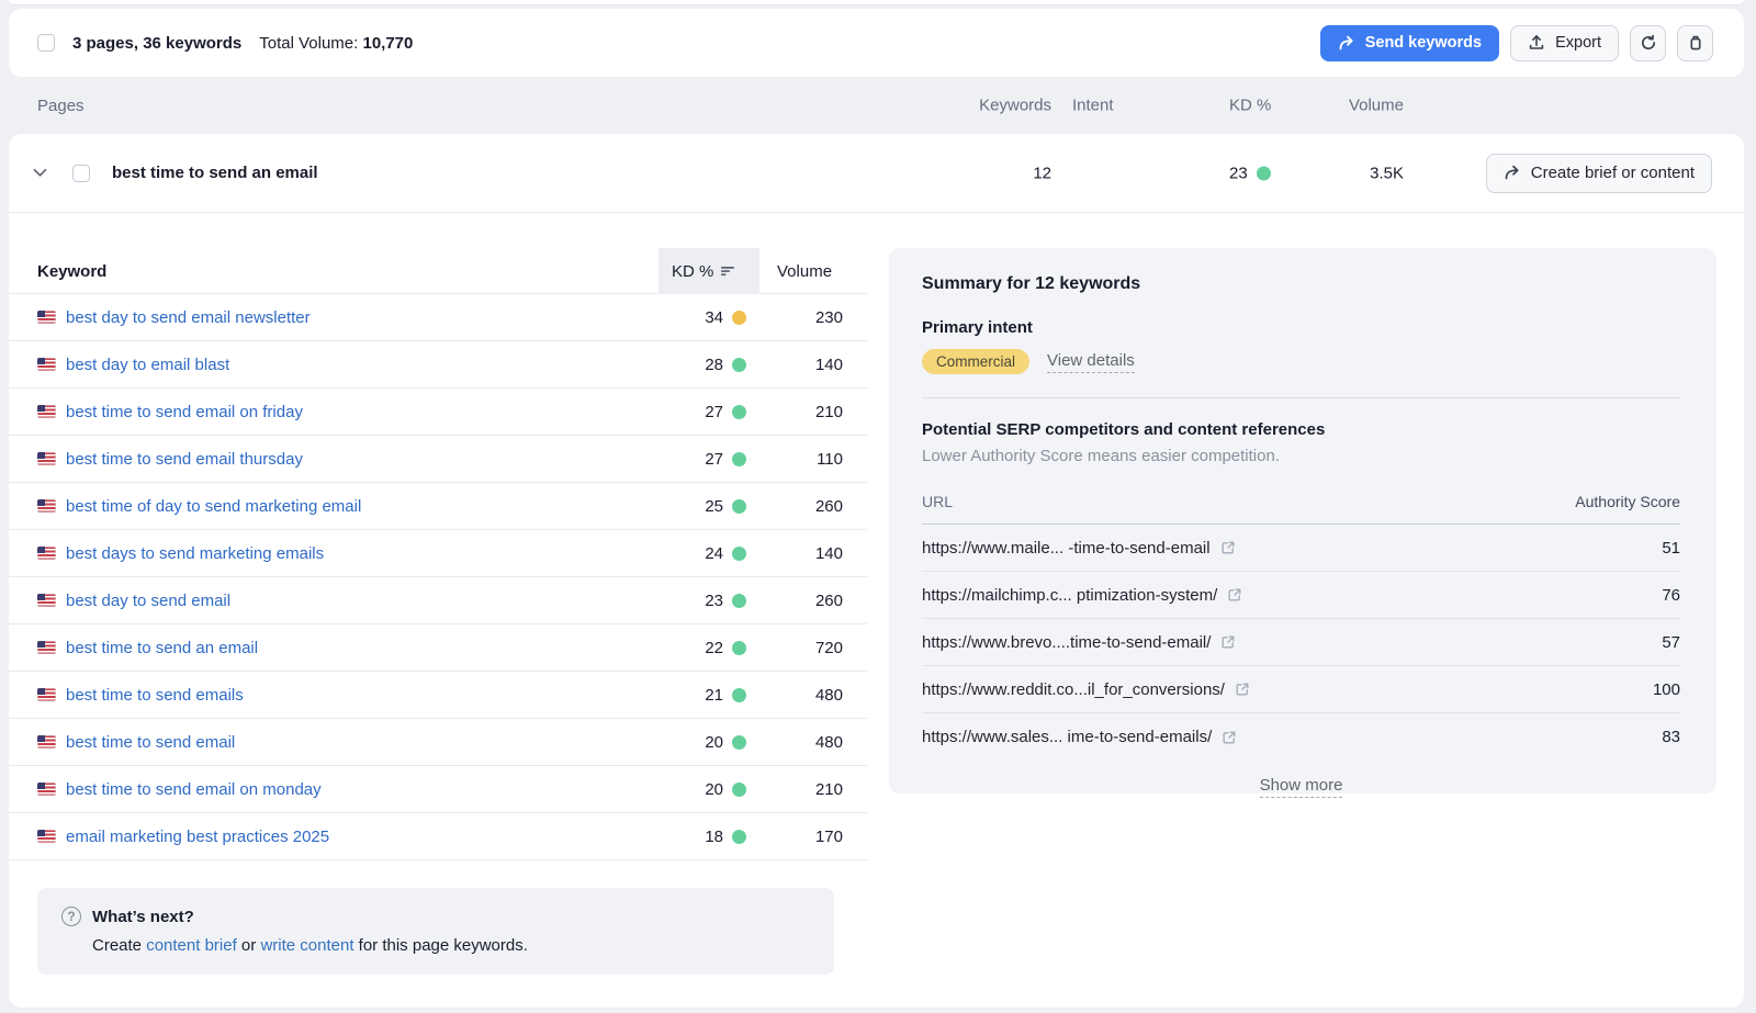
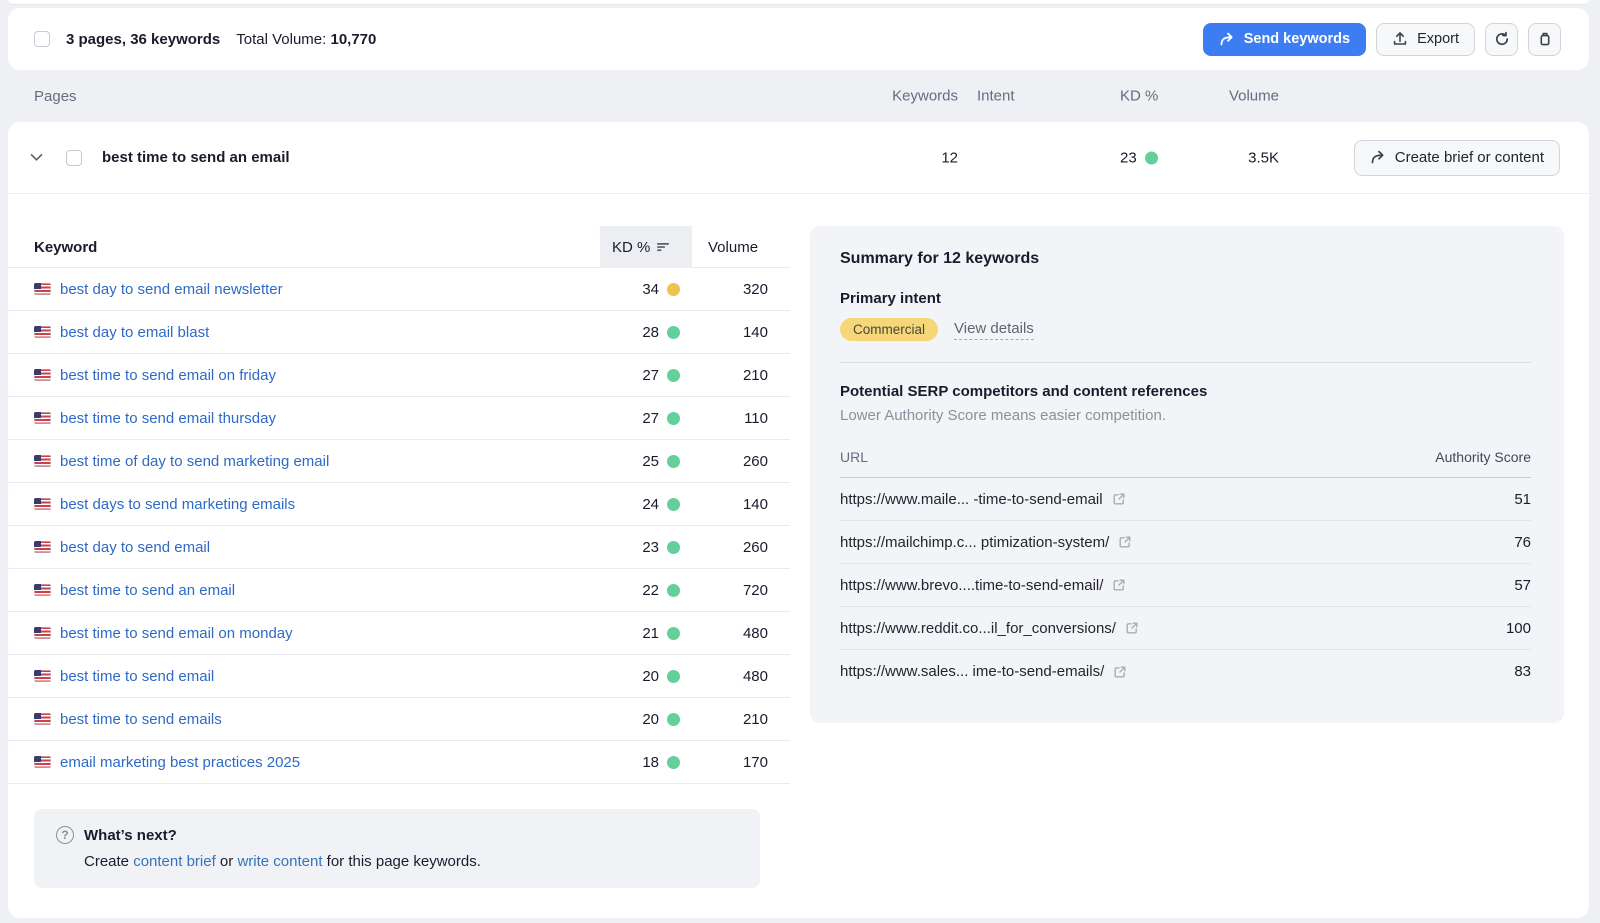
  3 pages, 36 keywords
  Total Volume: 10,770
  Send keywords
  Export
  Pages
  Keywords
  Intent
  KD %
  Volume
  best time to send an email
  12
  23
  3.5K
  Create brief or content
  Keyword
  KD %
  Volume
  best day to send email newsletter
  34
- 230
+ 320
  best day to email blast
  28
  140
  best time to send email on friday
  27
  210
  best time to send email thursday
  27
  110
  best time of day to send marketing email
  25
  260
  best days to send marketing emails
  24
  140
  best day to send email
  23
  260
  best time to send an email
  22
  720
- best time to send emails
+ best time to send email on monday
  21
  480
  best time to send email
  20
  480
- best time to send email on monday
+ best time to send emails
  20
  210
  email marketing best practices 2025
  18
  170
  ?
  What’s next?
  Create content brief or write content for this page keywords.
  Summary for 12 keywords
  Primary intent
  Commercial
  View details
  Potential SERP competitors and content references
  Lower Authority Score means easier competition.
  URL
  Authority Score
  https://www.maile... -time-to-send-email
  51
  https://mailchimp.c... ptimization-system/
  76
  https://www.brevo....time-to-send-email/
  57
  https://www.reddit.co...il_for_conversions/
  100
  https://www.sales... ime-to-send-emails/
  83
- Show more
